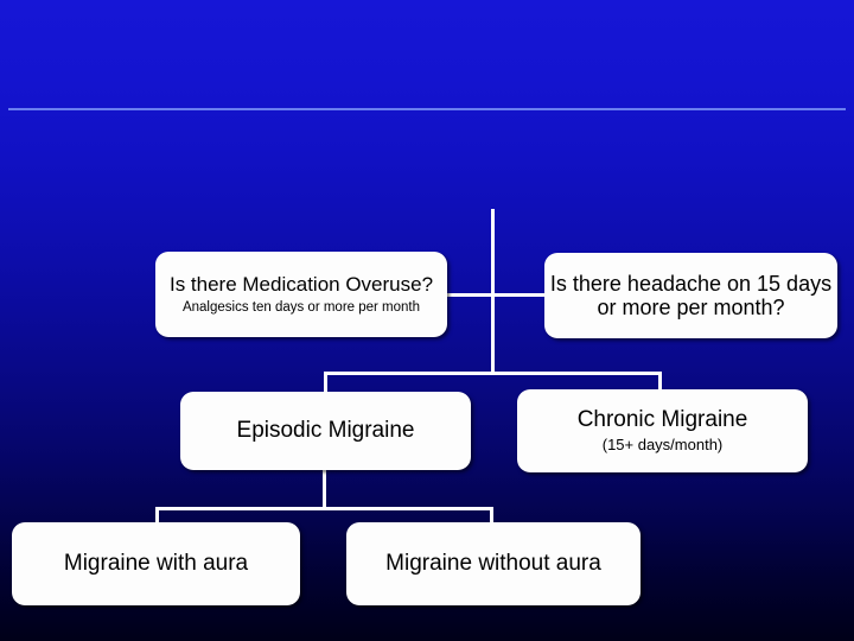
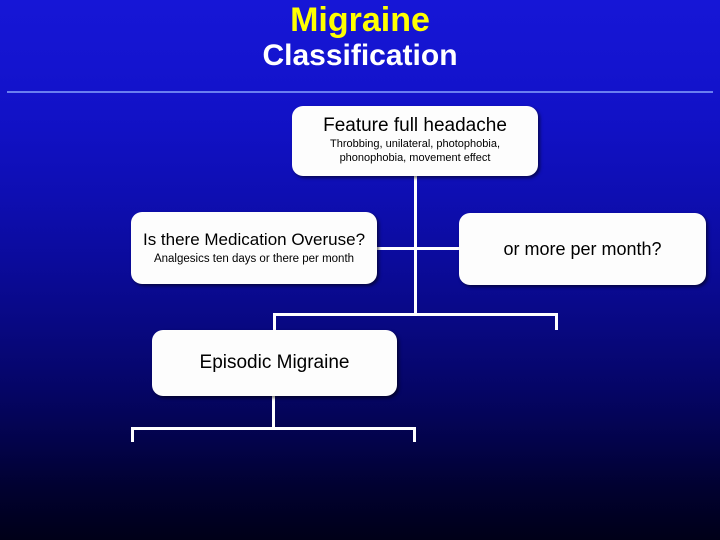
+ Migraine
+ Classification
+ Feature full headache
+ Throbbing, unilateral, photophobia,
+ phonophobia, movement effect
  Is there Medication Overuse?
- Analgesics ten days or more per month
+ Analgesics ten days or there per month
- Is there headache on 15 days
  or more per month?
  Episodic Migraine
- Chronic Migraine
- (15+ days/month)
- Migraine with aura
- Migraine without aura
